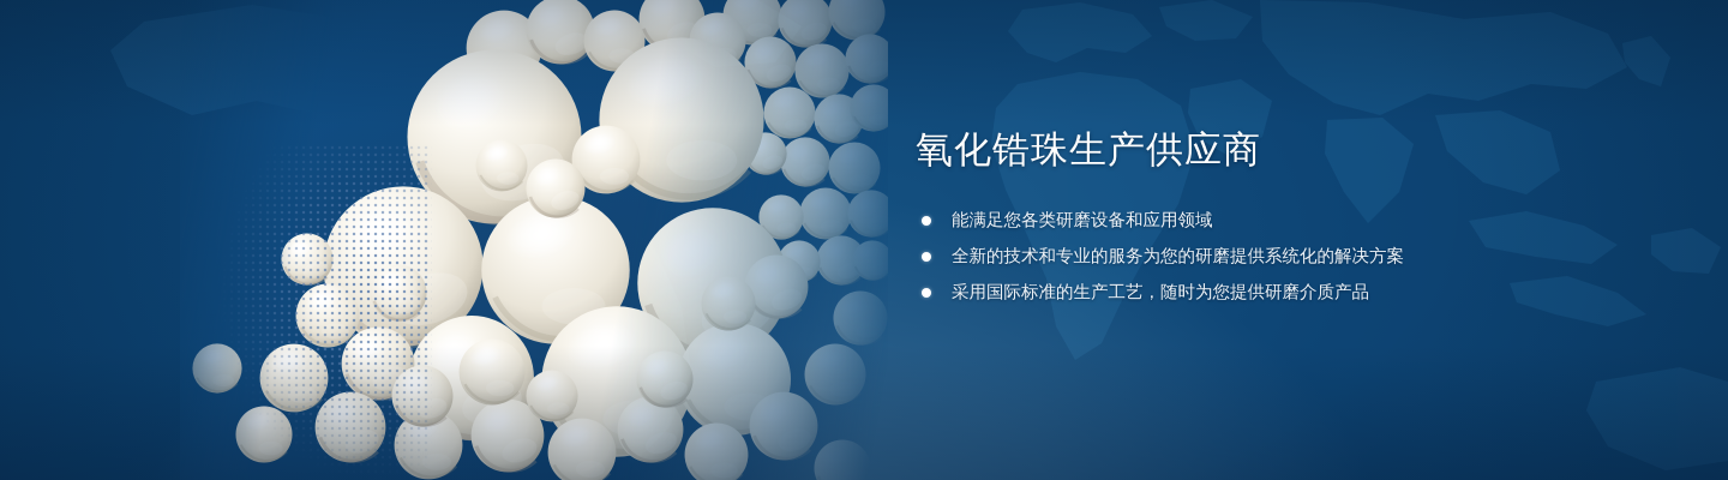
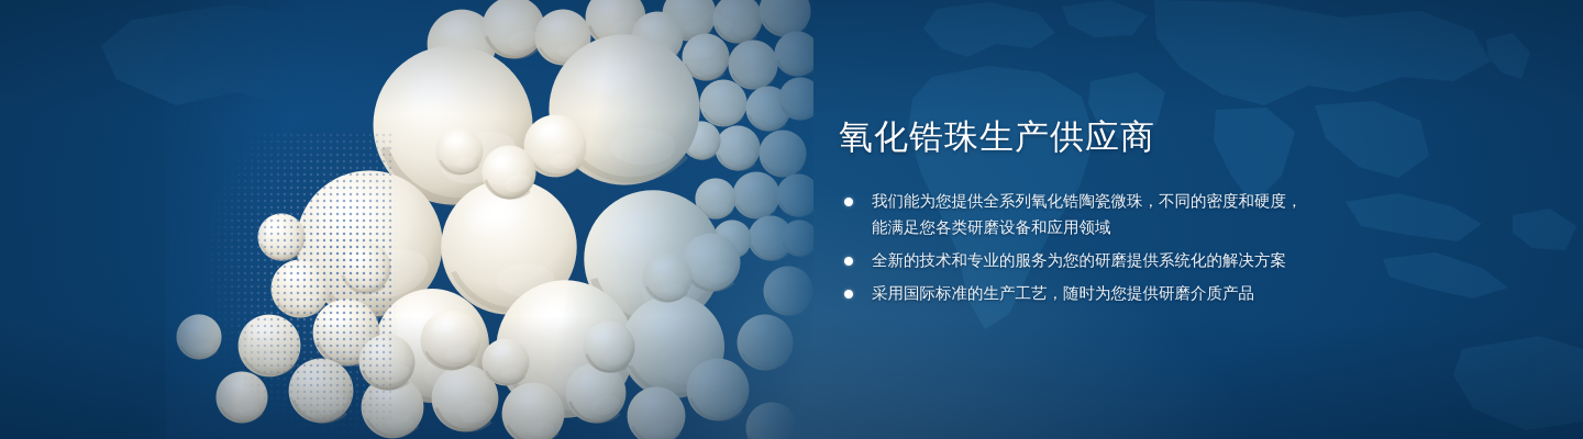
  氧化锆珠生产供应商
+ 我们能为您提供全系列氧化锆陶瓷微珠，不同的密度和硬度，
  能满足您各类研磨设备和应用领域
  全新的技术和专业的服务为您的研磨提供系统化的解决方案
  采用国际标准的生产工艺，随时为您提供研磨介质产品
